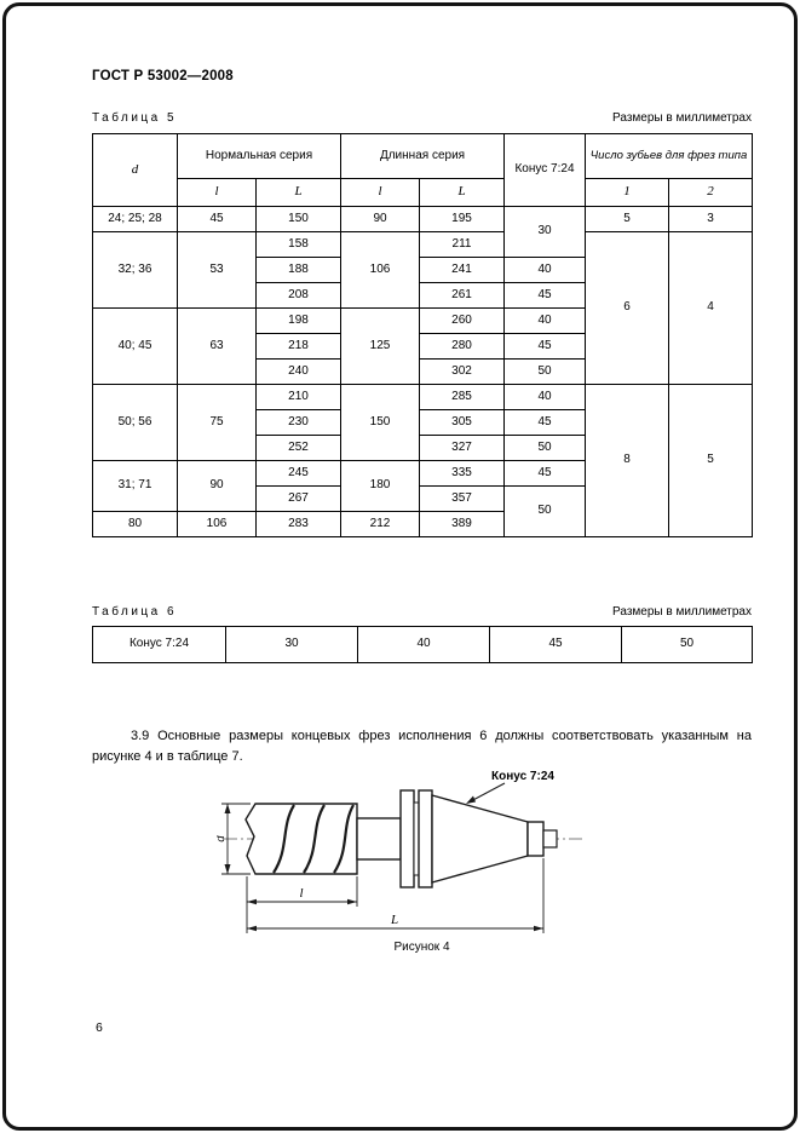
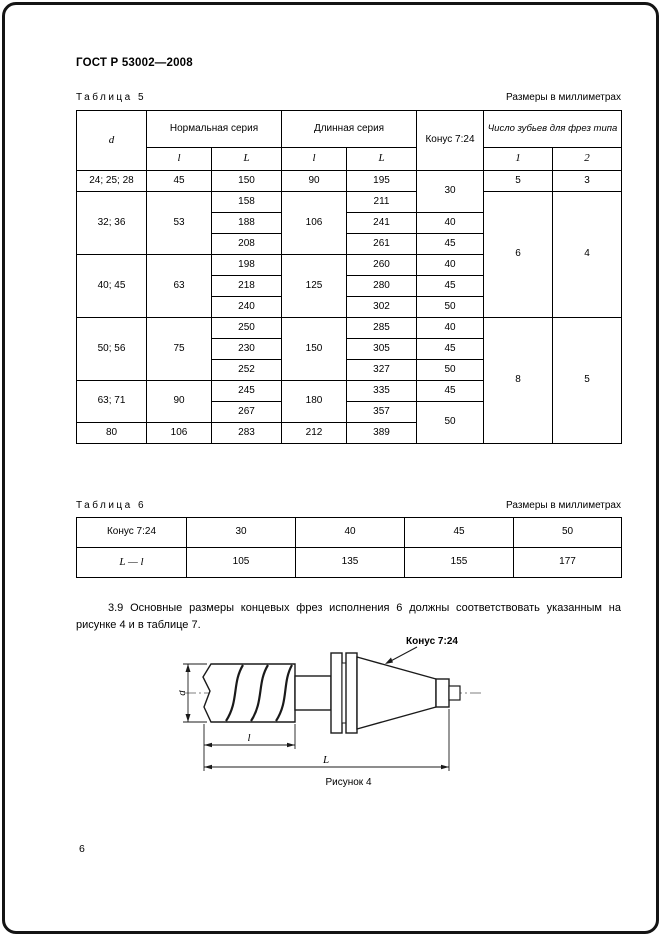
  ГОСТ Р 53002—2008
  Таблица 5
  Размеры в миллиметрах
  d	Нормальная серия	Длинная серия	Конус 7:24	Число зубьев для фрез типа
  l	L	l	L	1	2
  24; 25; 28	45	150	90	195	30	5	3
  32; 36	53	158	106	211	6	4
  188	241	40
  208	261	45
  40; 45	63	198	125	260	40
  218	280	45
  240	302	50
- 50; 56	75	210	150	285	40	8	5
+ 50; 56	75	250	150	285	40	8	5
  230	305	45
  252	327	50
- 31; 71	90	245	180	335	45
+ 63; 71	90	245	180	335	45
  267	357	50
  80	106	283	212	389
  Таблица 6
  Размеры в миллиметрах
  Конус 7:24	30	40	45	50
+ L — l	105	135	155	177
  3.9 Основные размеры концевых фрез исполнения 6 должны соответствовать указанным на рисунке 4 и в таблице 7.
  Конус 7:24
  l
  L
  Рисунок 4
  6
